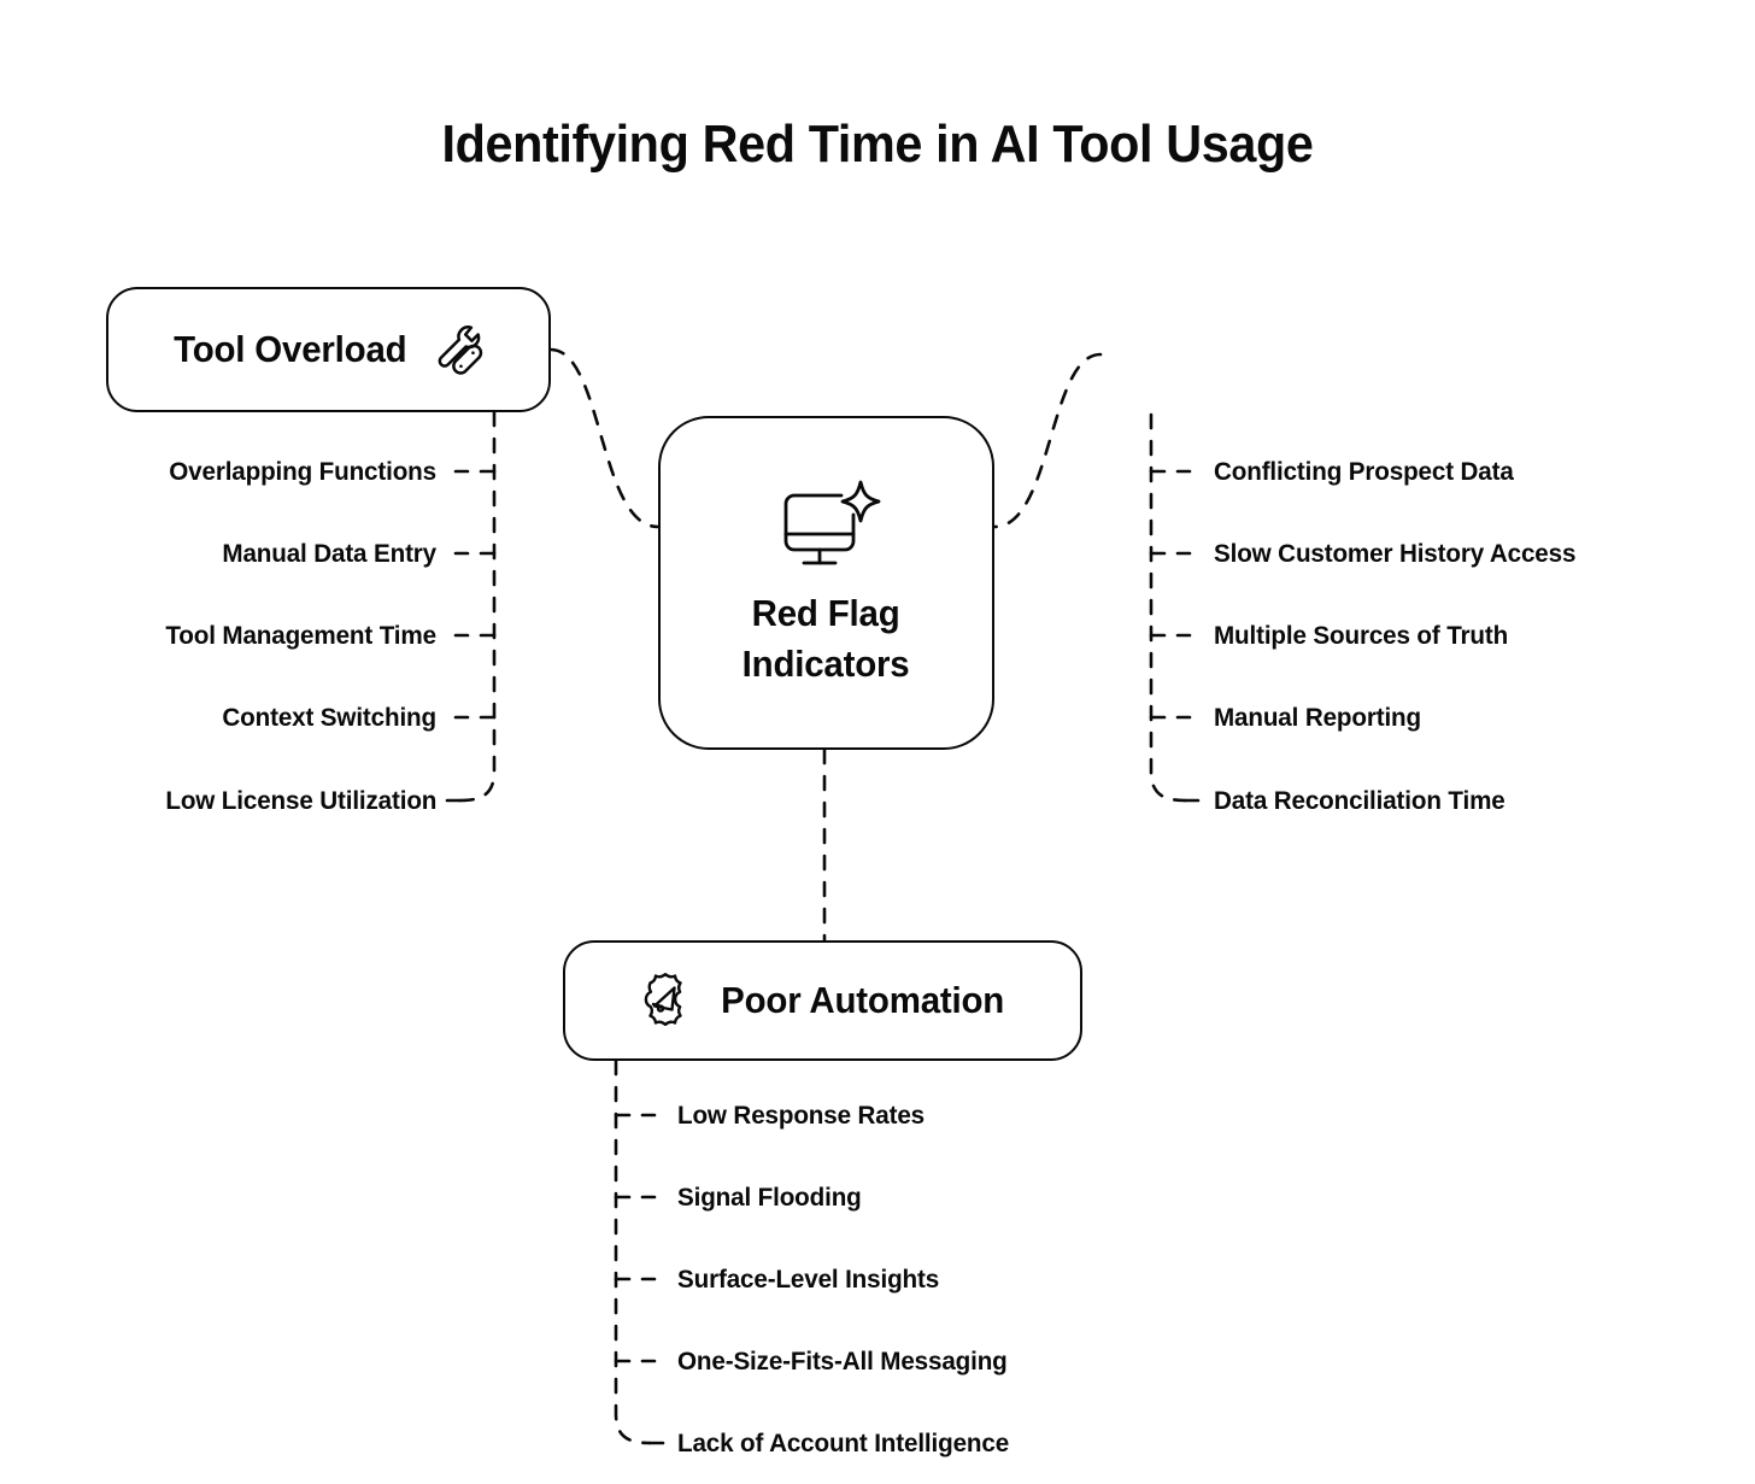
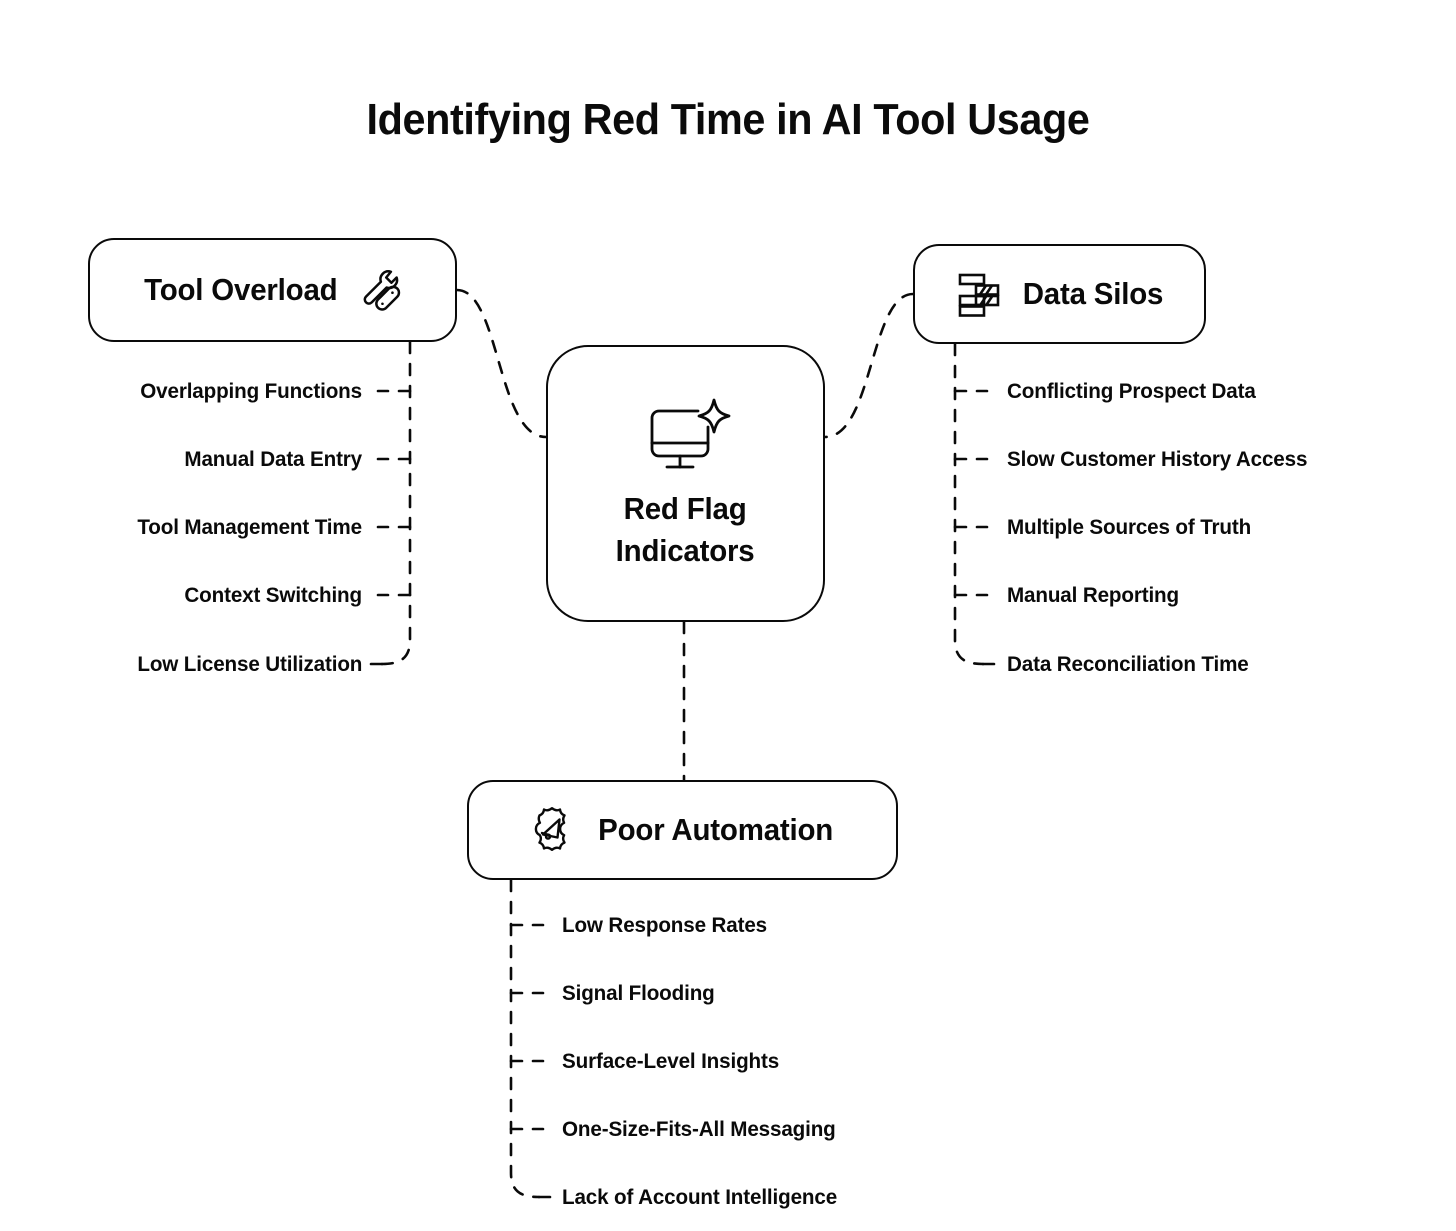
  Identifying Red Time in AI Tool Usage
  Tool Overload
+ Data Silos
  Poor Automation
  Red Flag
  Indicators
  Overlapping Functions
  Manual Data Entry
  Tool Management Time
  Context Switching
  Low License Utilization
  Conflicting Prospect Data
  Slow Customer History Access
  Multiple Sources of Truth
  Manual Reporting
  Data Reconciliation Time
  Low Response Rates
  Signal Flooding
  Surface-Level Insights
  One-Size-Fits-All Messaging
  Lack of Account Intelligence
